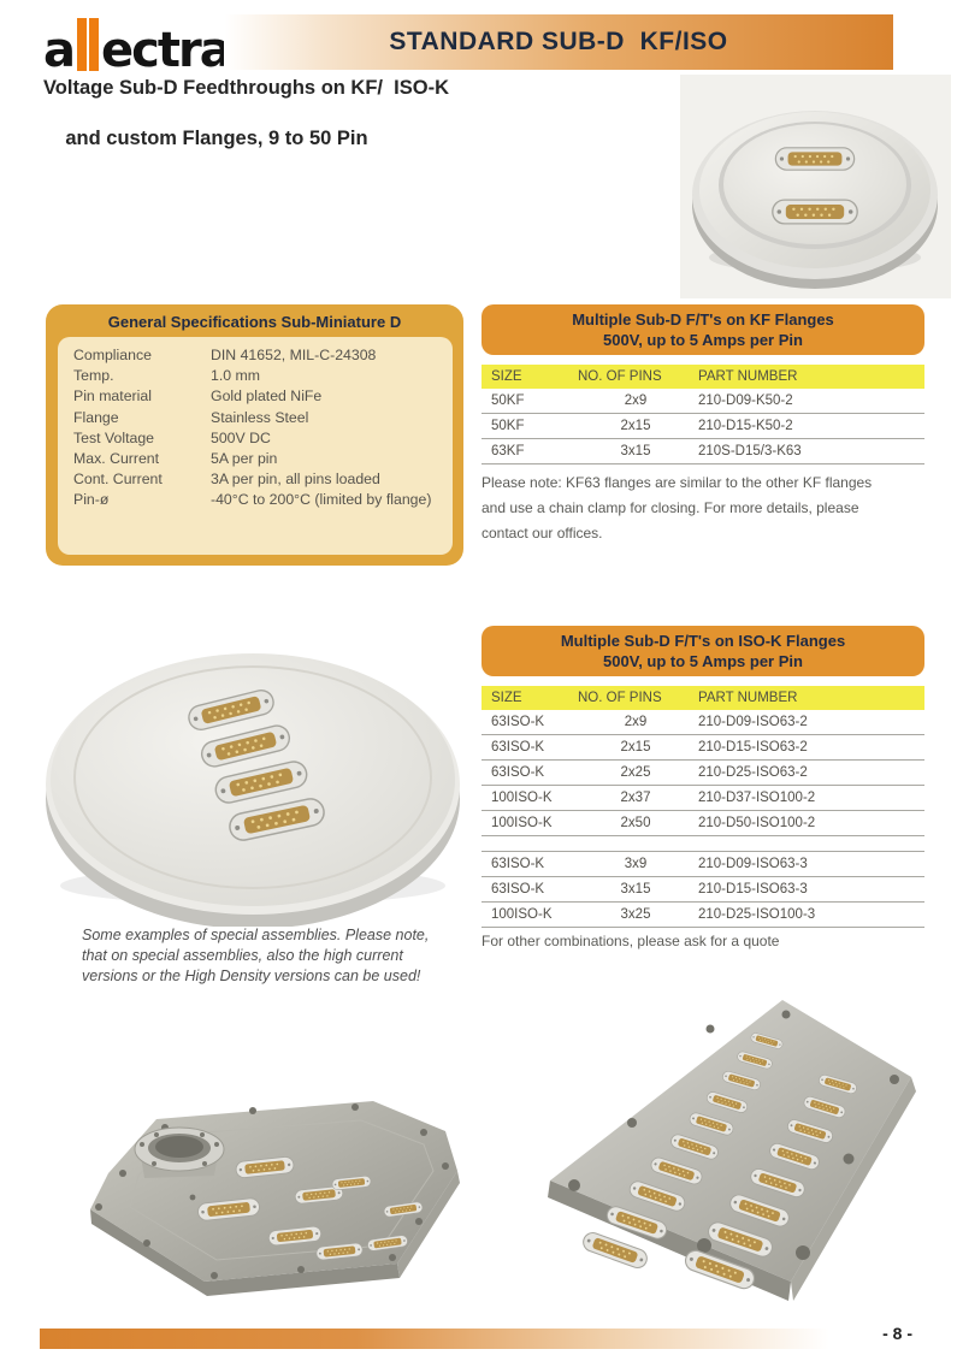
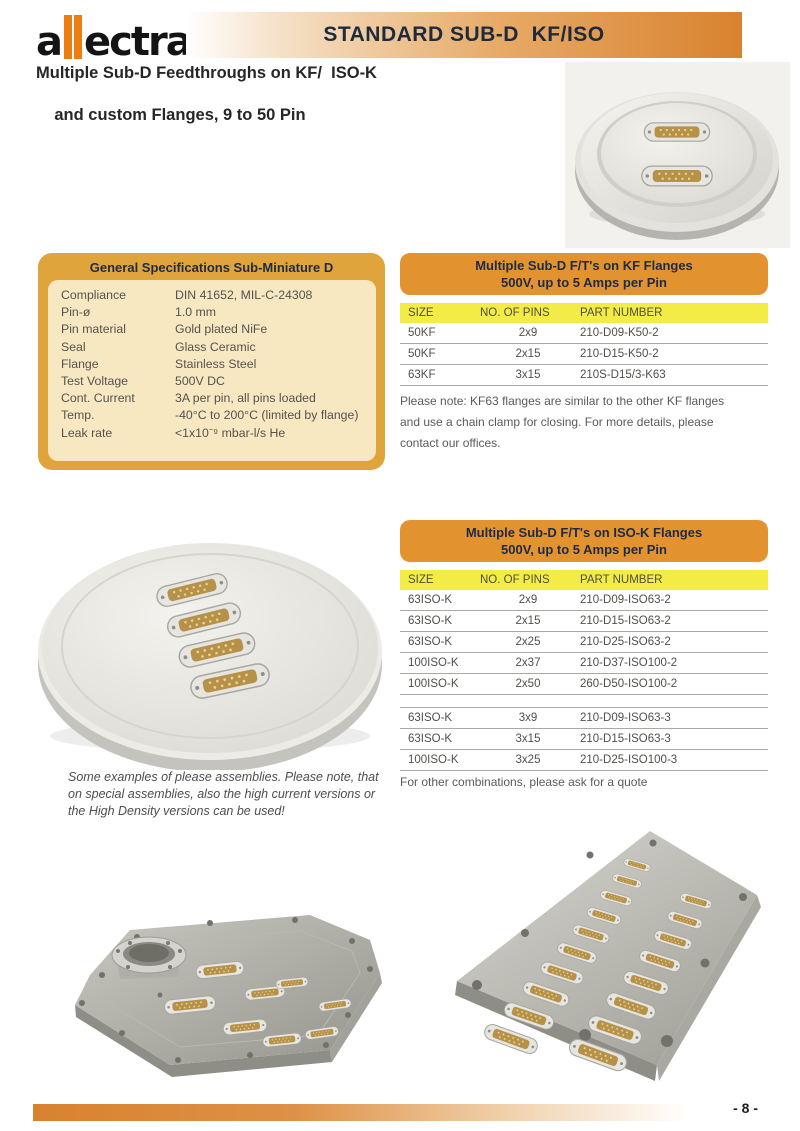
  a
  ectra
  STANDARD SUB-D KF/ISO
- Voltage Sub-D Feedthroughs on KF/ ISO-K
+ Multiple Sub-D Feedthroughs on KF/ ISO-K
  and custom Flanges, 9 to 50 Pin
  General Specifications Sub-Miniature D
  Compliance
  DIN 41652, MIL-C-24308
- Temp.
+ Pin-ø
  1.0 mm
  Pin material
  Gold plated NiFe
+ Seal
+ Glass Ceramic
  Flange
  Stainless Steel
  Test Voltage
  500V DC
- Max. Current
- 5A per pin
  Cont. Current
  3A per pin, all pins loaded
- Pin-ø
+ Temp.
  -40°C to 200°C (limited by flange)
+ Leak rate
+ <1x10⁻⁹ mbar-l/s He
  Multiple Sub-D F/T's on KF Flanges
  500V, up to 5 Amps per Pin
  SIZE
  NO. OF PINS
  PART NUMBER
  50KF
  2x9
  210-D09-K50-2
  50KF
  2x15
  210-D15-K50-2
  63KF
  3x15
  210S-D15/3-K63
  Please note: KF63 flanges are similar to the other KF flanges and use a chain clamp for closing. For more details, please contact our offices.
  Multiple Sub-D F/T's on ISO-K Flanges
  500V, up to 5 Amps per Pin
  SIZE
  NO. OF PINS
  PART NUMBER
  63ISO-K
  2x9
  210-D09-ISO63-2
  63ISO-K
  2x15
  210-D15-ISO63-2
  63ISO-K
  2x25
  210-D25-ISO63-2
  100ISO-K
  2x37
  210-D37-ISO100-2
  100ISO-K
  2x50
- 210-D50-ISO100-2
+ 260-D50-ISO100-2
  63ISO-K
  3x9
  210-D09-ISO63-3
  63ISO-K
  3x15
  210-D15-ISO63-3
  100ISO-K
  3x25
  210-D25-ISO100-3
  For other combinations, please ask for a quote
- Some examples of special assemblies. Please note, that on special assemblies, also the high current versions or the High Density versions can be used!
+ Some examples of please assemblies. Please note, that on special assemblies, also the high current versions or the High Density versions can be used!
  - 8 -
